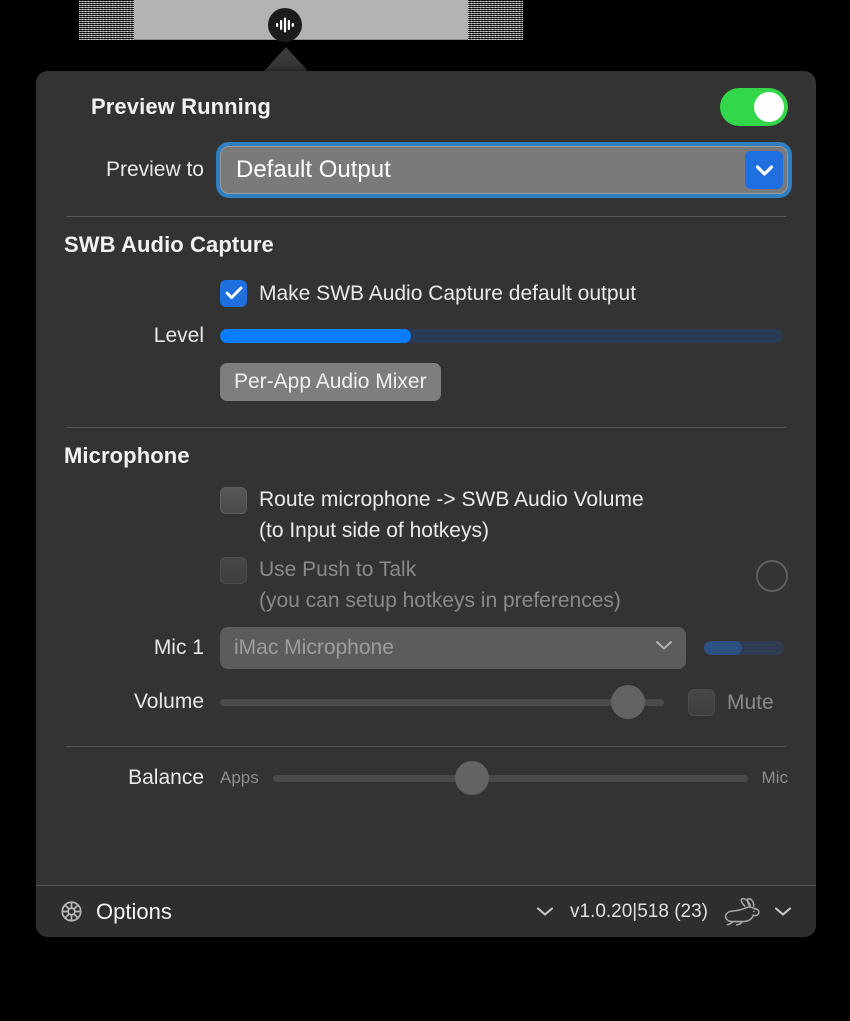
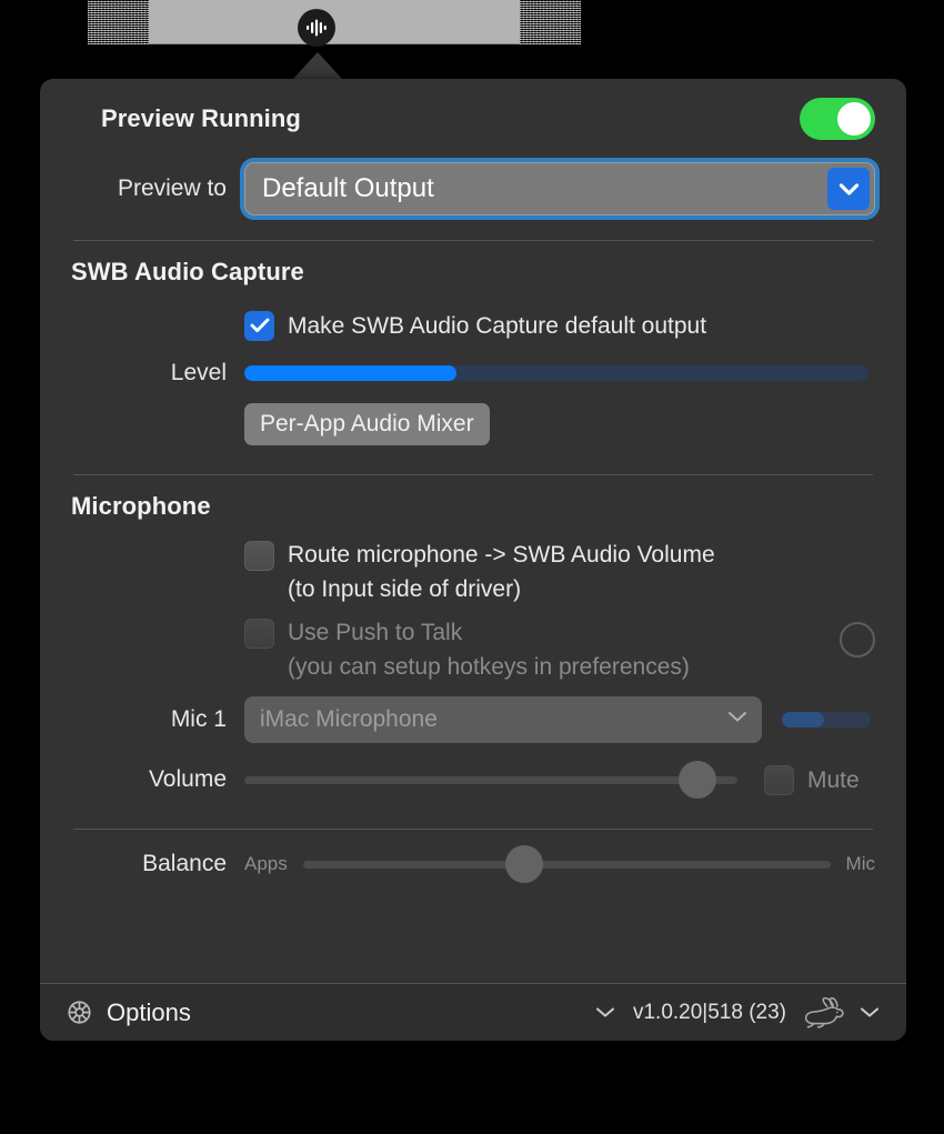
  Preview Running
  Preview to
  Default Output
  SWB Audio Capture
  Make SWB Audio Capture default output
  Level
  Per-App Audio Mixer
  Microphone
  Route microphone -> SWB Audio Volume
- (to Input side of hotkeys)
+ (to Input side of driver)
  Use Push to Talk
  (you can setup hotkeys in preferences)
  Mic 1
  iMac Microphone
  Volume
  Mute
  Balance
  Apps
  Mic
  Options
  v1.0.20|518 (23)
